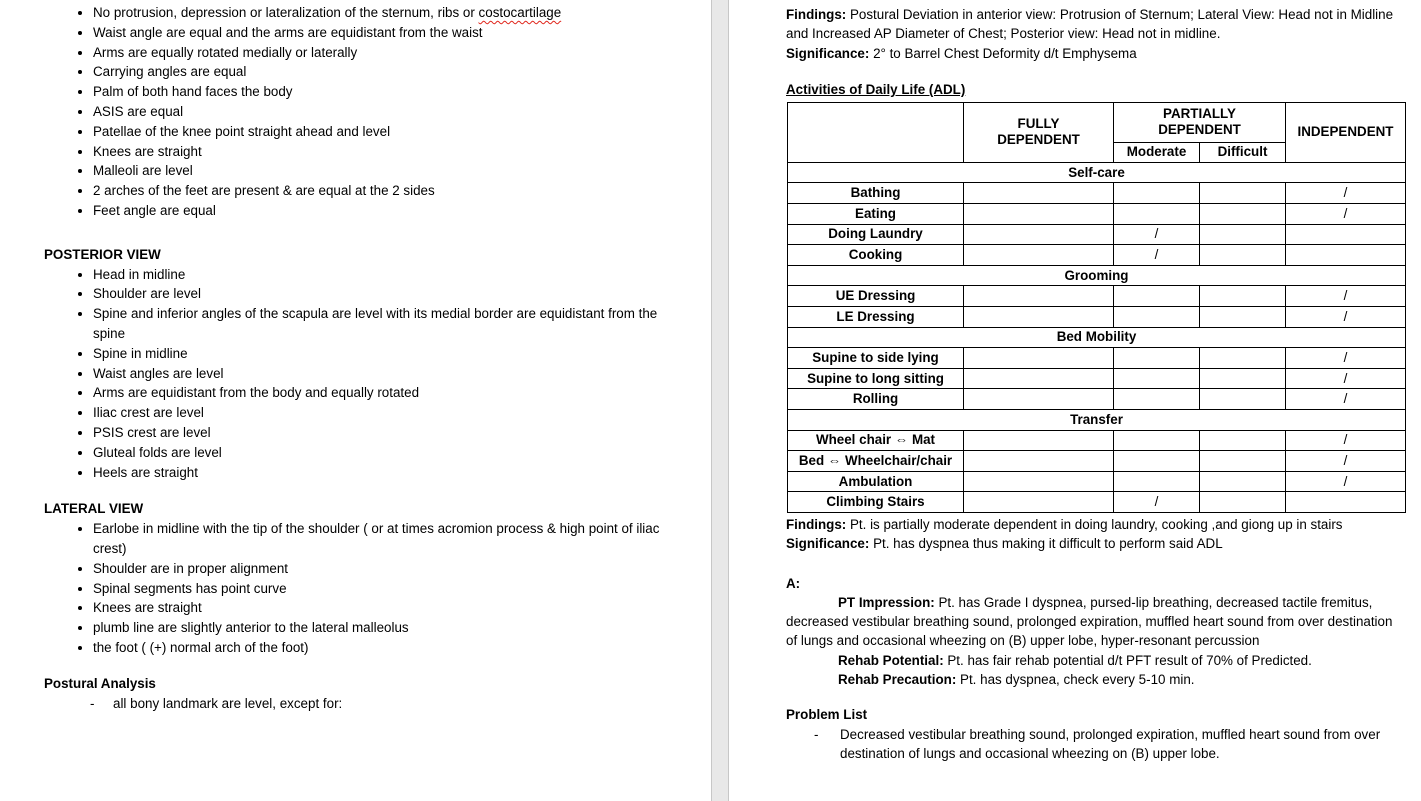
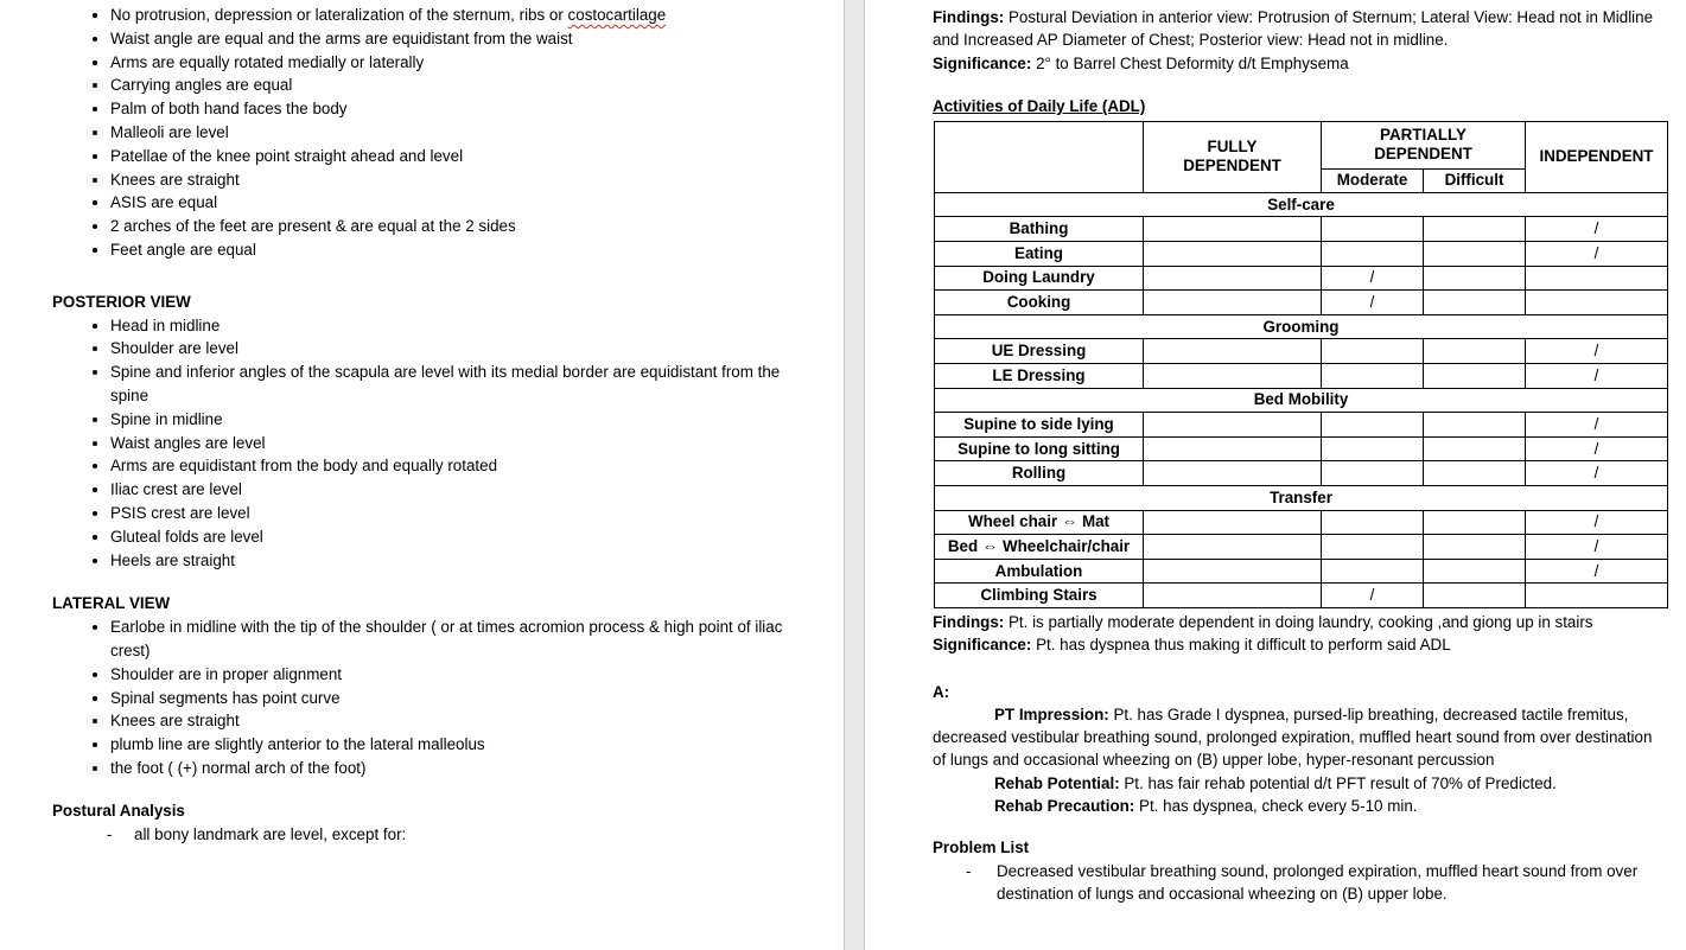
  No protrusion, depression or lateralization of the sternum, ribs or costocartilage
  Waist angle are equal and the arms are equidistant from the waist
  Arms are equally rotated medially or laterally
  Carrying angles are equal
  Palm of both hand faces the body
- ASIS are equal
+ Malleoli are level
  Patellae of the knee point straight ahead and level
  Knees are straight
- Malleoli are level
+ ASIS are equal
  2 arches of the feet are present & are equal at the 2 sides
  Feet angle are equal
  POSTERIOR VIEW
  Head in midline
  Shoulder are level
  Spine and inferior angles of the scapula are level with its medial border are equidistant from the spine
  Spine in midline
  Waist angles are level
  Arms are equidistant from the body and equally rotated
  Iliac crest are level
  PSIS crest are level
  Gluteal folds are level
  Heels are straight
  LATERAL VIEW
  Earlobe in midline with the tip of the shoulder ( or at times acromion process & high point of iliac crest)
  Shoulder are in proper alignment
  Spinal segments has point curve
  Knees are straight
  plumb line are slightly anterior to the lateral malleolus
  the foot ( (+) normal arch of the foot)
  Postural Analysis
  -
  all bony landmark are level, except for:
  Findings: Postural Deviation in anterior view: Protrusion of Sternum; Lateral View: Head not in Midline and Increased AP Diameter of Chest; Posterior view: Head not in midline.
  Significance: 2° to Barrel Chest Deformity d/t Emphysema
  Activities of Daily Life (ADL)
  	FULLY DEPENDENT	PARTIALLY DEPENDENT	INDEPENDENT
  Moderate	Difficult
  Self-care
  Bathing				/
  Eating				/
  Doing Laundry		/
  Cooking		/
  Grooming
  UE Dressing				/
  LE Dressing				/
  Bed Mobility
  Supine to side lying				/
  Supine to long sitting				/
  Rolling				/
  Transfer
  Wheel chair ⇔ Mat				/
  Bed ⇔ Wheelchair/chair				/
  Ambulation				/
  Climbing Stairs		/
  Findings: Pt. is partially moderate dependent in doing laundry, cooking ,and giong up in stairs
  Significance: Pt. has dyspnea thus making it difficult to perform said ADL
  A:
  PT Impression: Pt. has Grade I dyspnea, pursed-lip breathing, decreased tactile fremitus, decreased vestibular breathing sound, prolonged expiration, muffled heart sound from over destination of lungs and occasional wheezing on (B) upper lobe, hyper-resonant percussion
  Rehab Potential: Pt. has fair rehab potential d/t PFT result of 70% of Predicted.
  Rehab Precaution: Pt. has dyspnea, check every 5-10 min.
  Problem List
  -
  Decreased vestibular breathing sound, prolonged expiration, muffled heart sound from over destination of lungs and occasional wheezing on (B) upper lobe.
